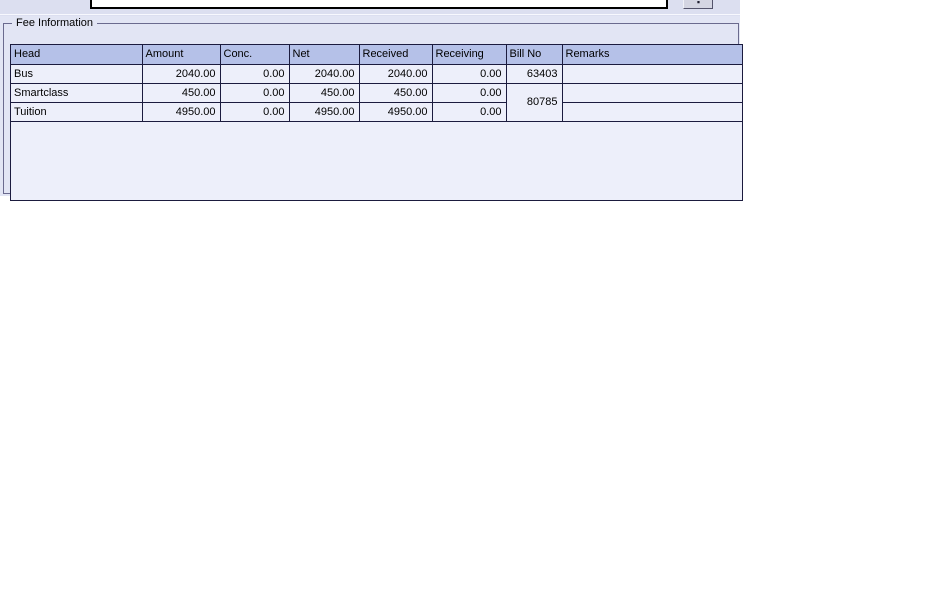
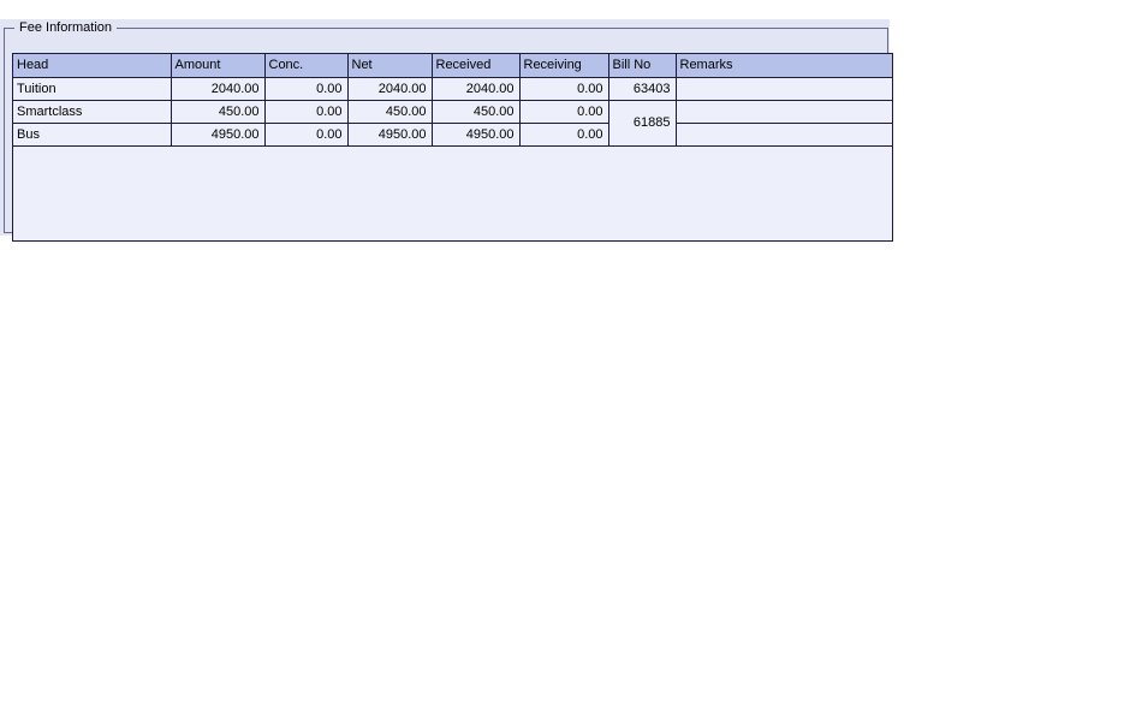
- ▪
  Fee Information
  Head	Amount	Conc.	Net	Received	Receiving	Bill No	Remarks
- Bus	2040.00	0.00	2040.00	2040.00	0.00	63403
+ Tuition	2040.00	0.00	2040.00	2040.00	0.00	63403
- Smartclass	450.00	0.00	450.00	450.00	0.00	80785
+ Smartclass	450.00	0.00	450.00	450.00	0.00	61885
- Tuition	4950.00	0.00	4950.00	4950.00	0.00
+ Bus	4950.00	0.00	4950.00	4950.00	0.00
